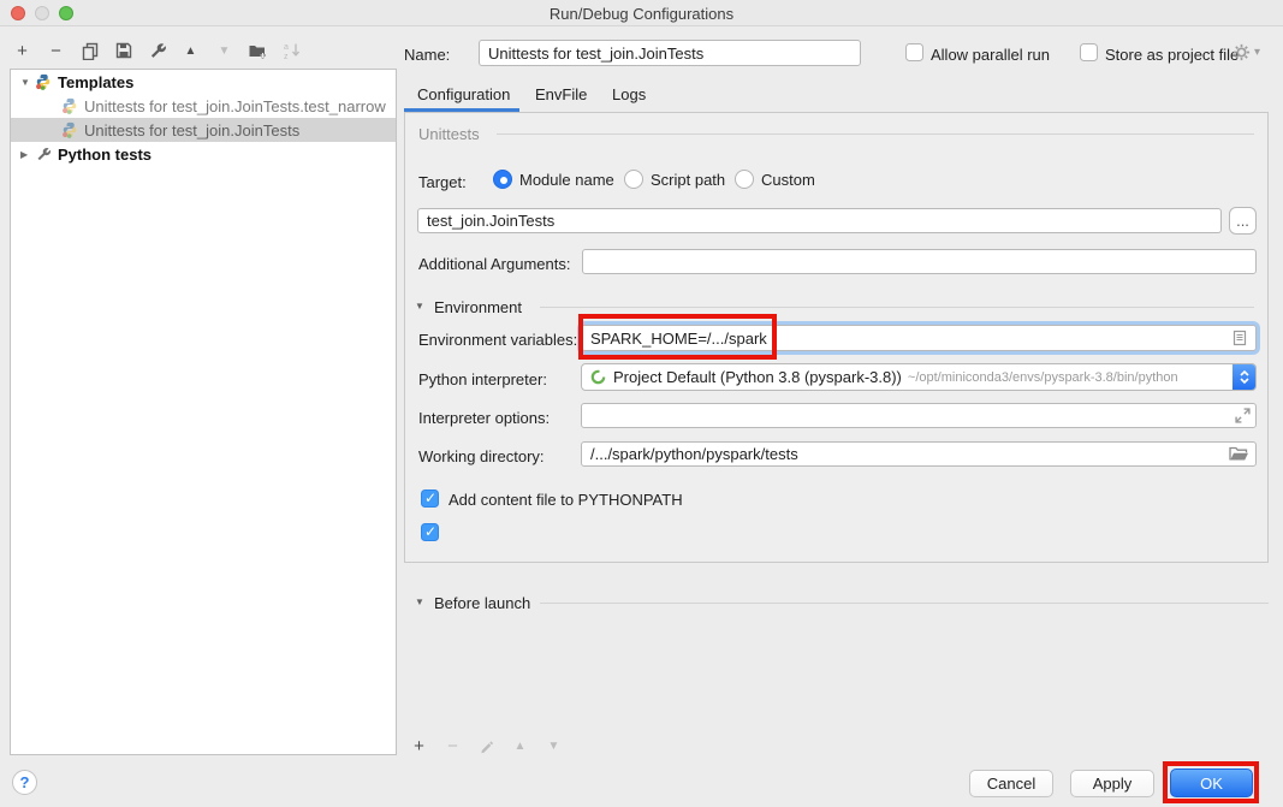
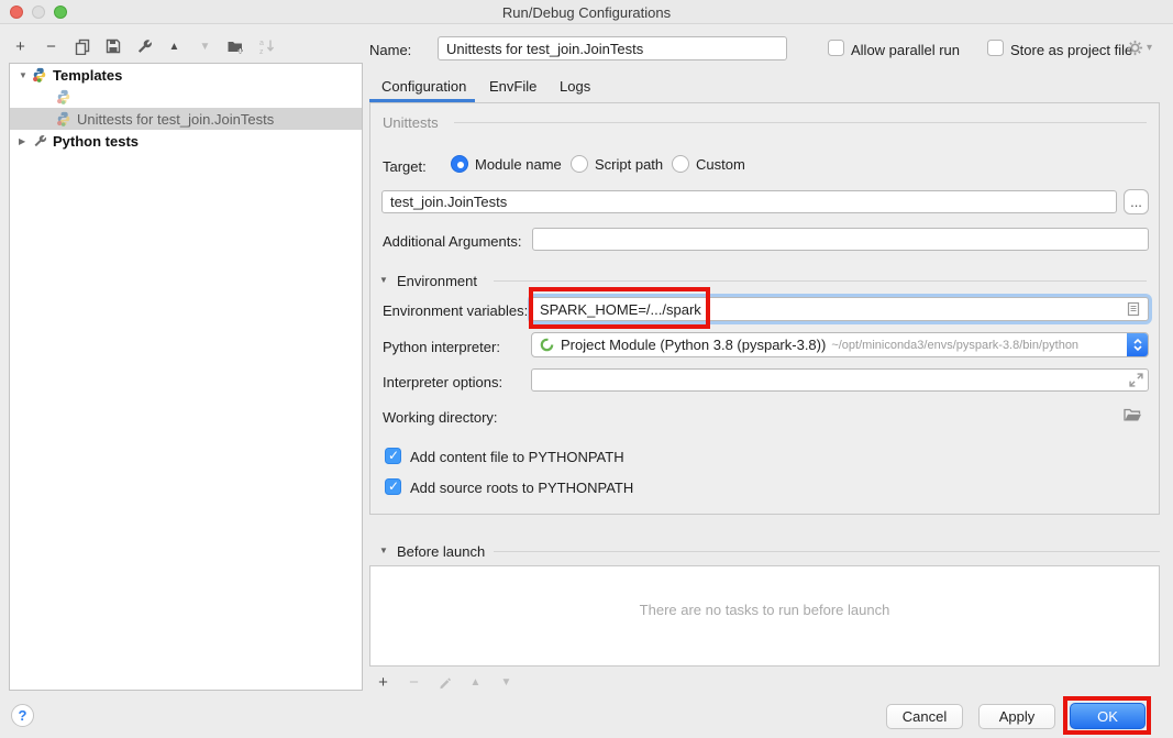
  Run/Debug Configurations
  +
  −
  ▲
  ▼
  ▼
  Templates
- Unittests for test_join.JoinTests.test_narrow
  Unittests for test_join.JoinTests
  ▶
  Python tests
  Name:
  Unittests for test_join.JoinTests
  Allow parallel run
  Store as project file
  ▾
  Configuration
  EnvFile
  Logs
  Unittests
  Target:
  Module name
  Script path
  Custom
  test_join.JoinTests
  ...
  Additional Arguments:
  ▼
  Environment
  Environment variables:
  SPARK_HOME=/.../spark
  Python interpreter:
- Project Default (Python 3.8 (pyspark-3.8))
+ Project Module (Python 3.8 (pyspark-3.8))
  ~/opt/miniconda3/envs/pyspark-3.8/bin/python
  Interpreter options:
  Working directory:
- /.../spark/python/pyspark/tests
  Add content file to PYTHONPATH
+ Add source roots to PYTHONPATH
  ▼
  Before launch
+ There are no tasks to run before launch
  +
  −
  ▲
  ▼
  ?
  Cancel
  Apply
  OK
